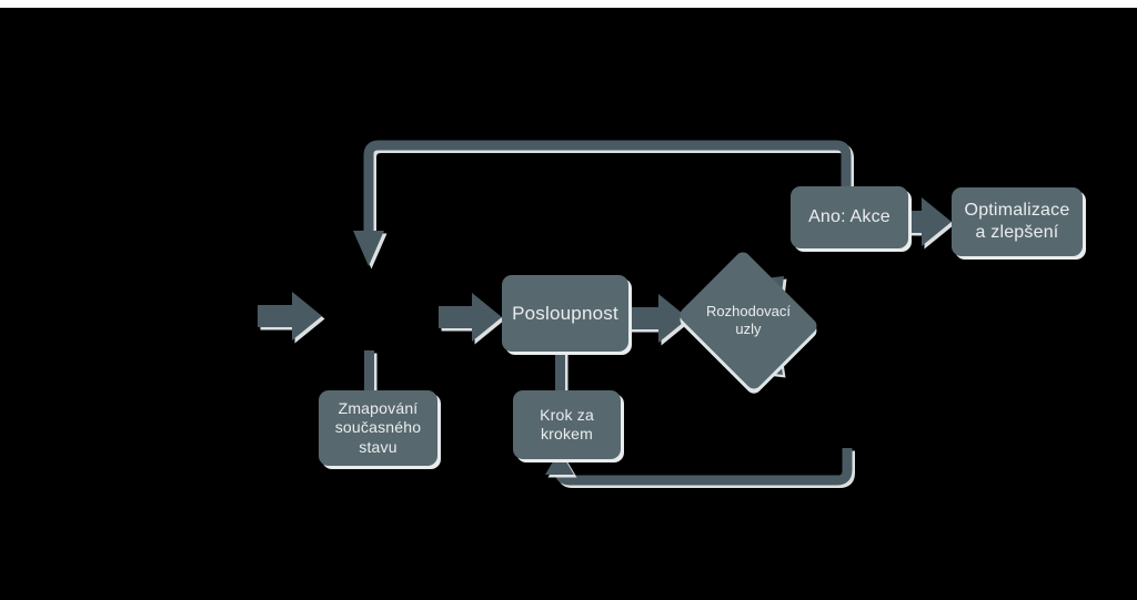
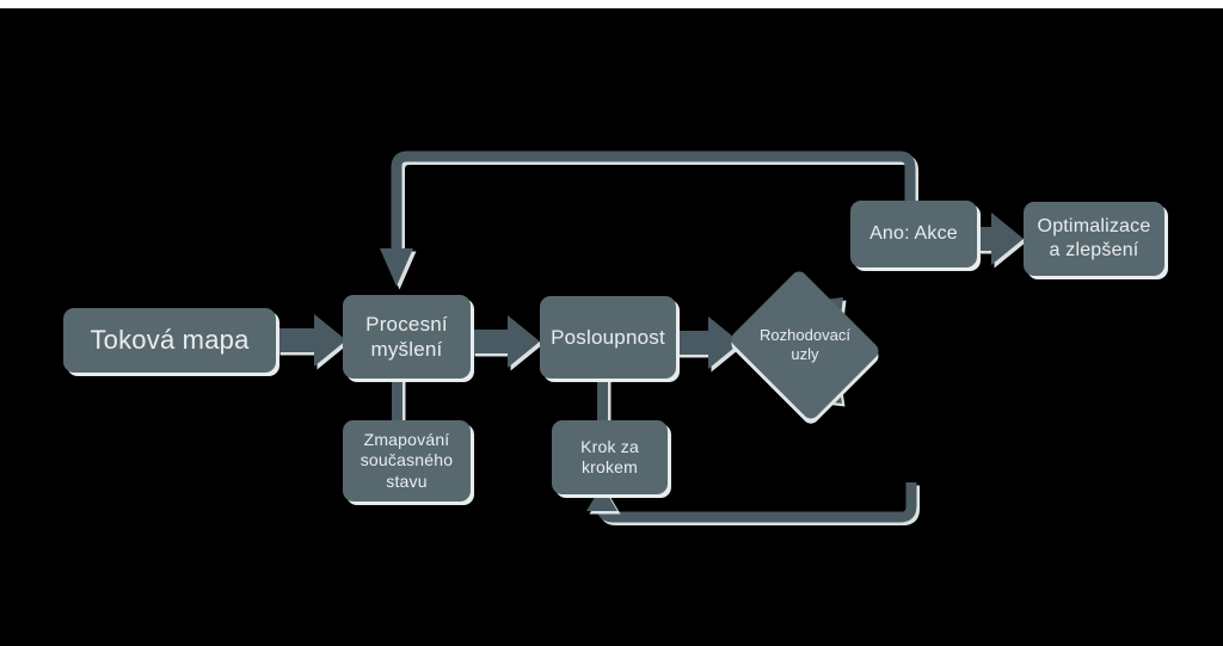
+ Toková mapa
+ Procesní
+ myšlení
  Zmapování
  současného
  stavu
  Posloupnost
  Krok za
  krokem
  Rozhodovací
  uzly
  Ano: Akce
  Optimalizace
  a zlepšení
